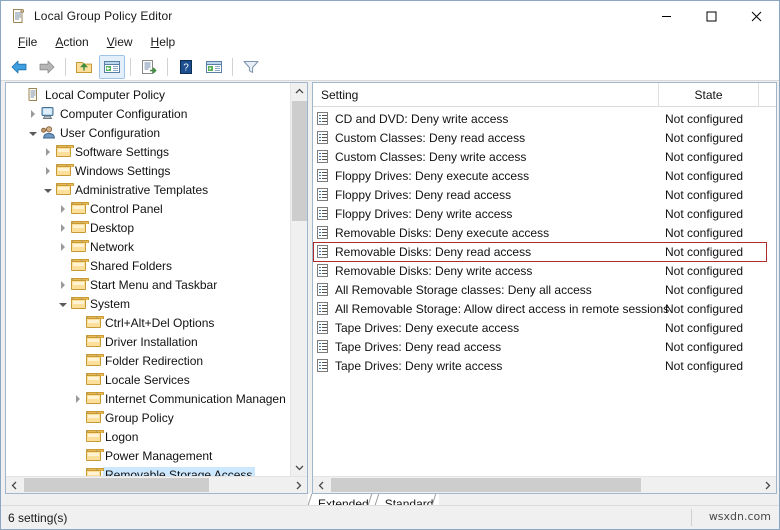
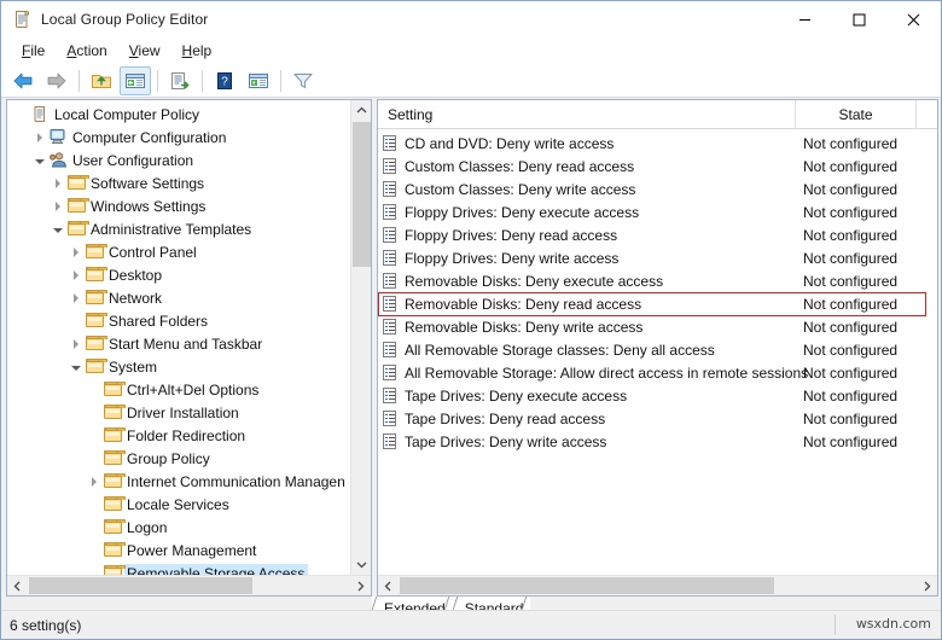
  Local Group Policy Editor
  File
  Action
  View
  Help
  ?
  Local Computer Policy
  Computer Configuration
  User Configuration
  Software Settings
  Windows Settings
  Administrative Templates
  Control Panel
  Desktop
  Network
  Shared Folders
  Start Menu and Taskbar
  System
  Ctrl+Alt+Del Options
  Driver Installation
  Folder Redirection
- Locale Services
+ Group Policy
  Internet Communication Managen
- Group Policy
+ Locale Services
  Logon
  Power Management
  Removable Storage Access
  Setting
  State
  CD and DVD: Deny write access
  Not configured
  Custom Classes: Deny read access
  Not configured
  Custom Classes: Deny write access
  Not configured
  Floppy Drives: Deny execute access
  Not configured
  Floppy Drives: Deny read access
  Not configured
  Floppy Drives: Deny write access
  Not configured
  Removable Disks: Deny execute access
  Not configured
  Removable Disks: Deny read access
  Not configured
  Removable Disks: Deny write access
  Not configured
  All Removable Storage classes: Deny all access
  Not configured
  All Removable Storage: Allow direct access in remote sessions
  Not configured
  Tape Drives: Deny execute access
  Not configured
  Tape Drives: Deny read access
  Not configured
  Tape Drives: Deny write access
  Not configured
  Extended
  Standard
  6 setting(s)
  wsxdn.com
